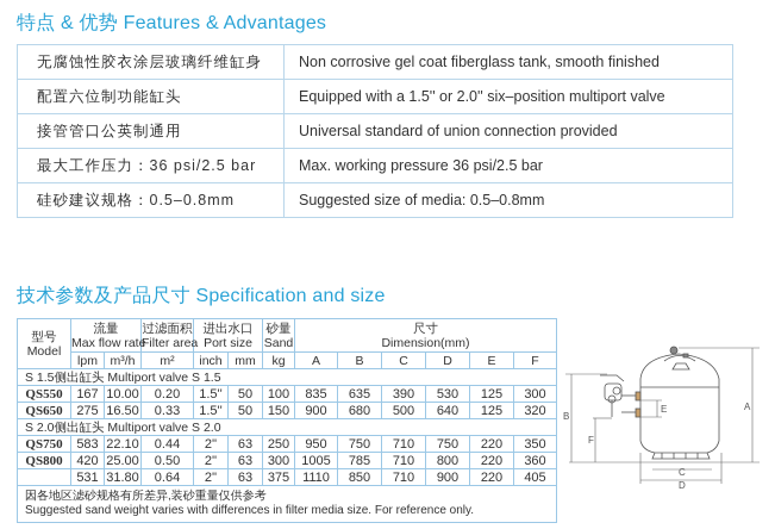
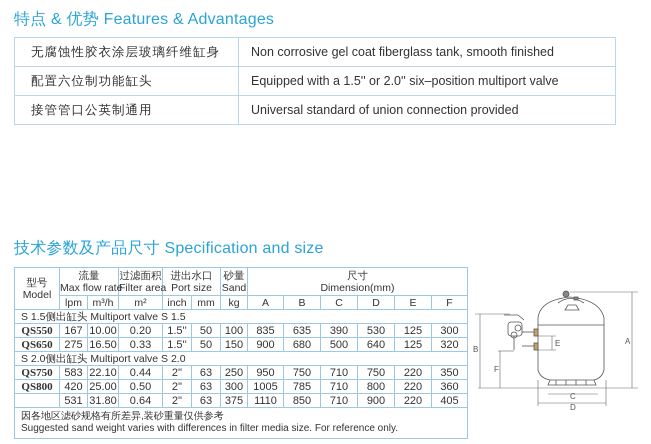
  特点 & 优势 Features & Advantages
  无腐蚀性胶衣涂层玻璃纤维缸身	Non corrosive gel coat fiberglass tank, smooth finished
  配置六位制功能缸头	Equipped with a 1.5'' or 2.0'' six–position multiport valve
  接管管口公英制通用	Universal standard of union connection provided
- 最大工作压力：36 psi/2.5 bar	Max. working pressure 36 psi/2.5 bar
- 硅砂建议规格：0.5–0.8mm	Suggested size of media: 0.5–0.8mm
  技术参数及产品尺寸 Specification and size
  型号Model	流量Max flow rate	过滤面积Filter area	进出水口Port size	砂量Sand	尺寸Dimension(mm)
  lpm	m³/h	m²	inch	mm	kg	A	B	C	D	E	F
  S 1.5侧出缸头 Multiport valve S 1.5
  QS550	167	10.00	0.20	1.5''	50	100	835	635	390	530	125	300
  QS650	275	16.50	0.33	1.5''	50	150	900	680	500	640	125	320
  S 2.0侧出缸头 Multiport valve S 2.0
  QS750	583	22.10	0.44	2''	63	250	950	750	710	750	220	350
  QS800	420	25.00	0.50	2''	63	300	1005	785	710	800	220	360
  	531	31.80	0.64	2''	63	375	1110	850	710	900	220	405
  因各地区滤砂规格有所差异,装砂重量仅供参考Suggested sand weight varies with differences in filter media size. For reference only.
  A
  B
  C
  D
  E
  F
